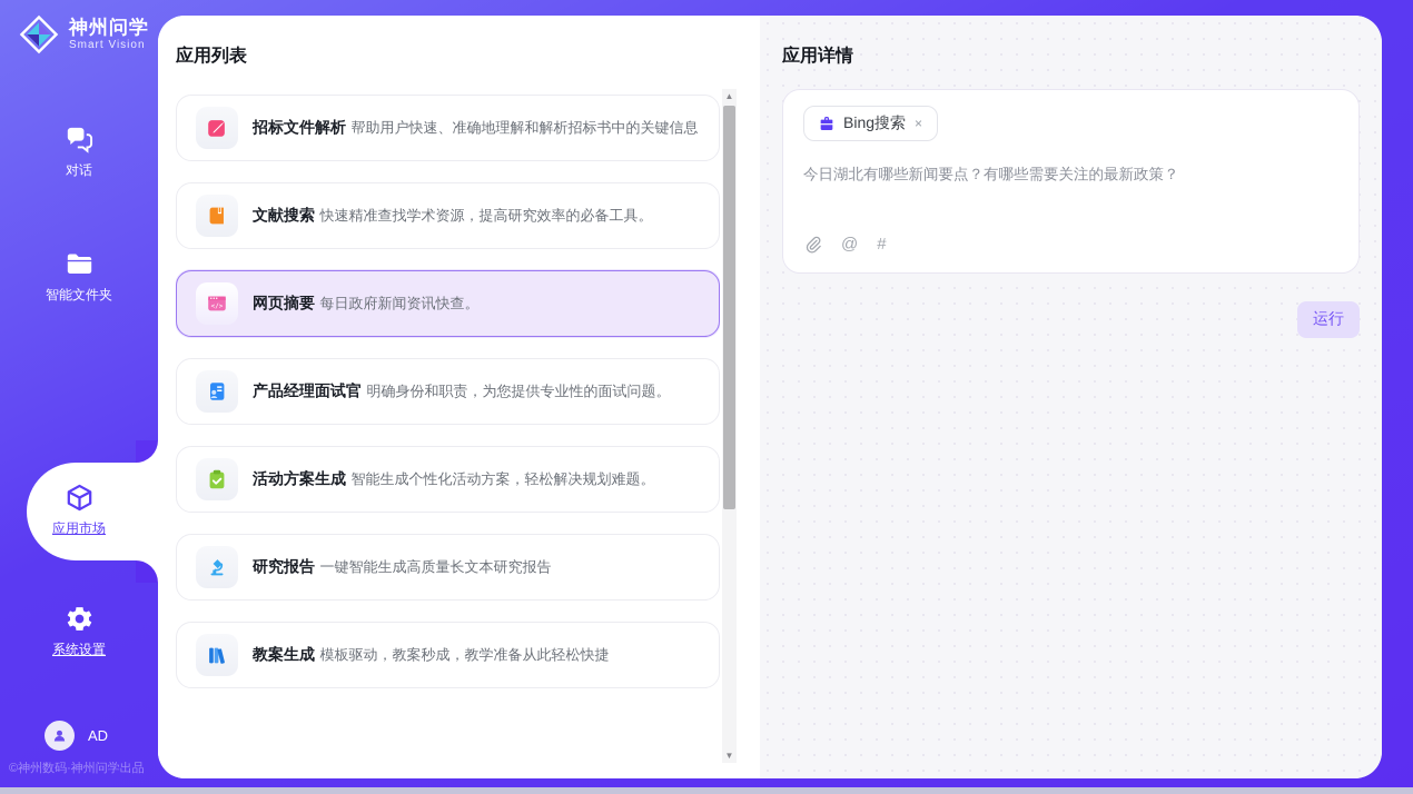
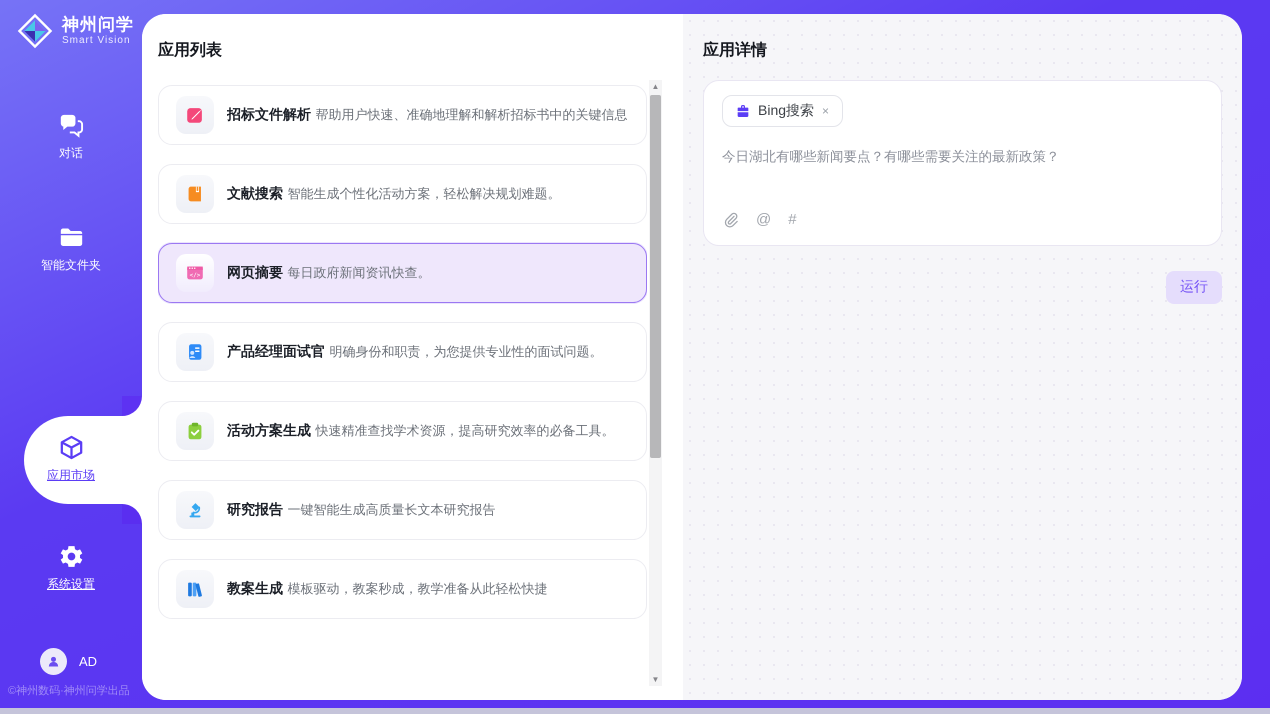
  神州问学
  Smart Vision
  对话
  智能文件夹
  应用市场
  系统设置
  AD
  ©神州数码·神州问学出品
  应用列表
  招标文件解析 帮助用户快速、准确地理解和解析招标书中的关键信息
- 文献搜索 快速精准查找学术资源，提高研究效率的必备工具。
+ 文献搜索 智能生成个性化活动方案，轻松解决规划难题。
  网页摘要 每日政府新闻资讯快查。
  产品经理面试官 明确身份和职责，为您提供专业性的面试问题。
- 活动方案生成 智能生成个性化活动方案，轻松解决规划难题。
+ 活动方案生成 快速精准查找学术资源，提高研究效率的必备工具。
  研究报告 一键智能生成高质量长文本研究报告
  教案生成 模板驱动，教案秒成，教学准备从此轻松快捷
  ▲
  ▼
  应用详情
  Bing搜索
  ×
  今日湖北有哪些新闻要点？有哪些需要关注的最新政策？
  @
  #
  运行
